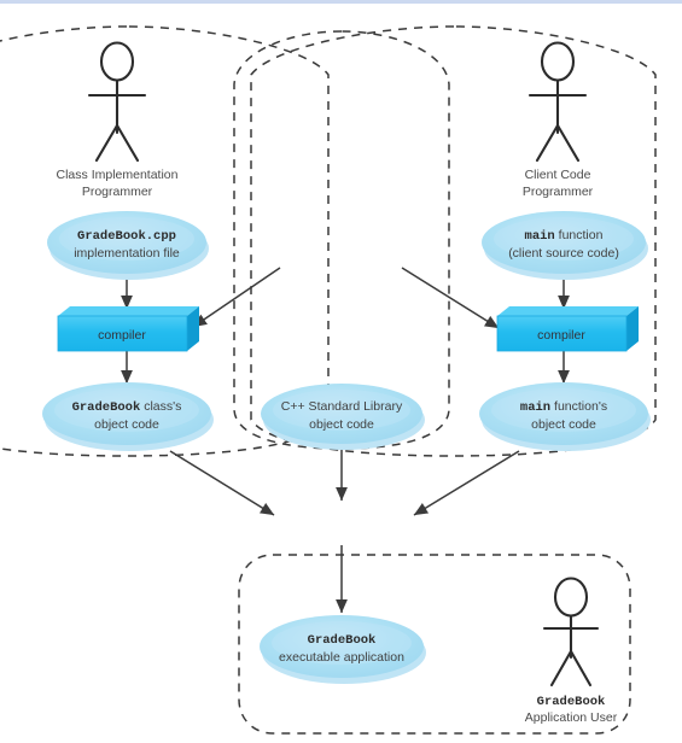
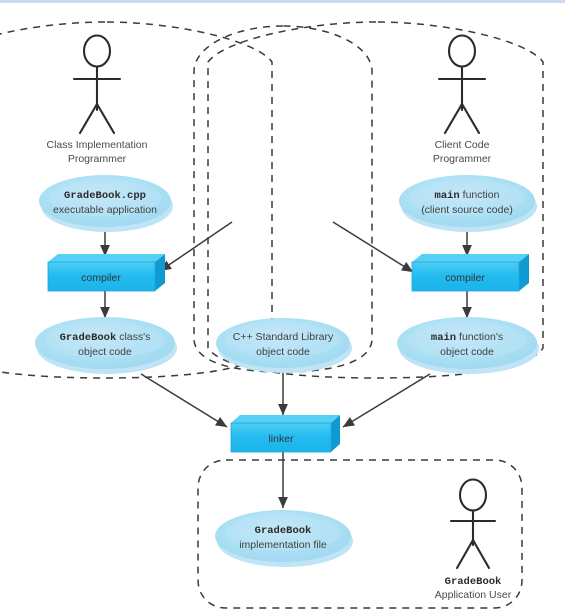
  Class Implementation
  Programmer
  Client Code
  Programmer
  GradeBook
  Application User
  GradeBook.cpp
- implementation file
+ executable application
  main function
  (client source code)
  compiler
  compiler
  GradeBook class's
  object code
  C++ Standard Library
  object code
  main function's
  object code
+ linker
  GradeBook
- executable application
+ implementation file
